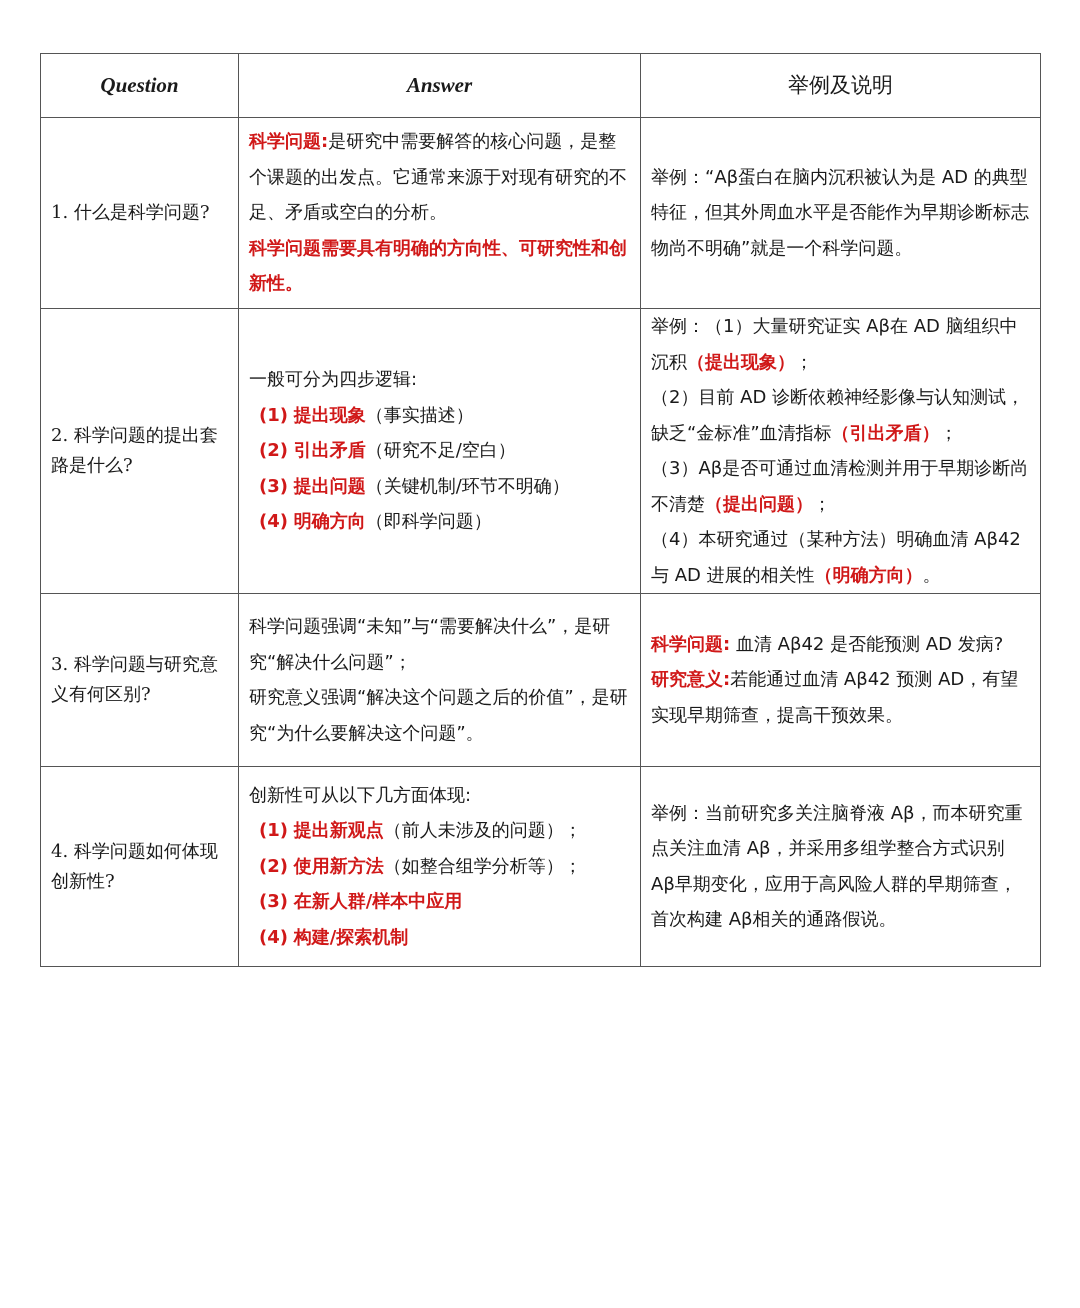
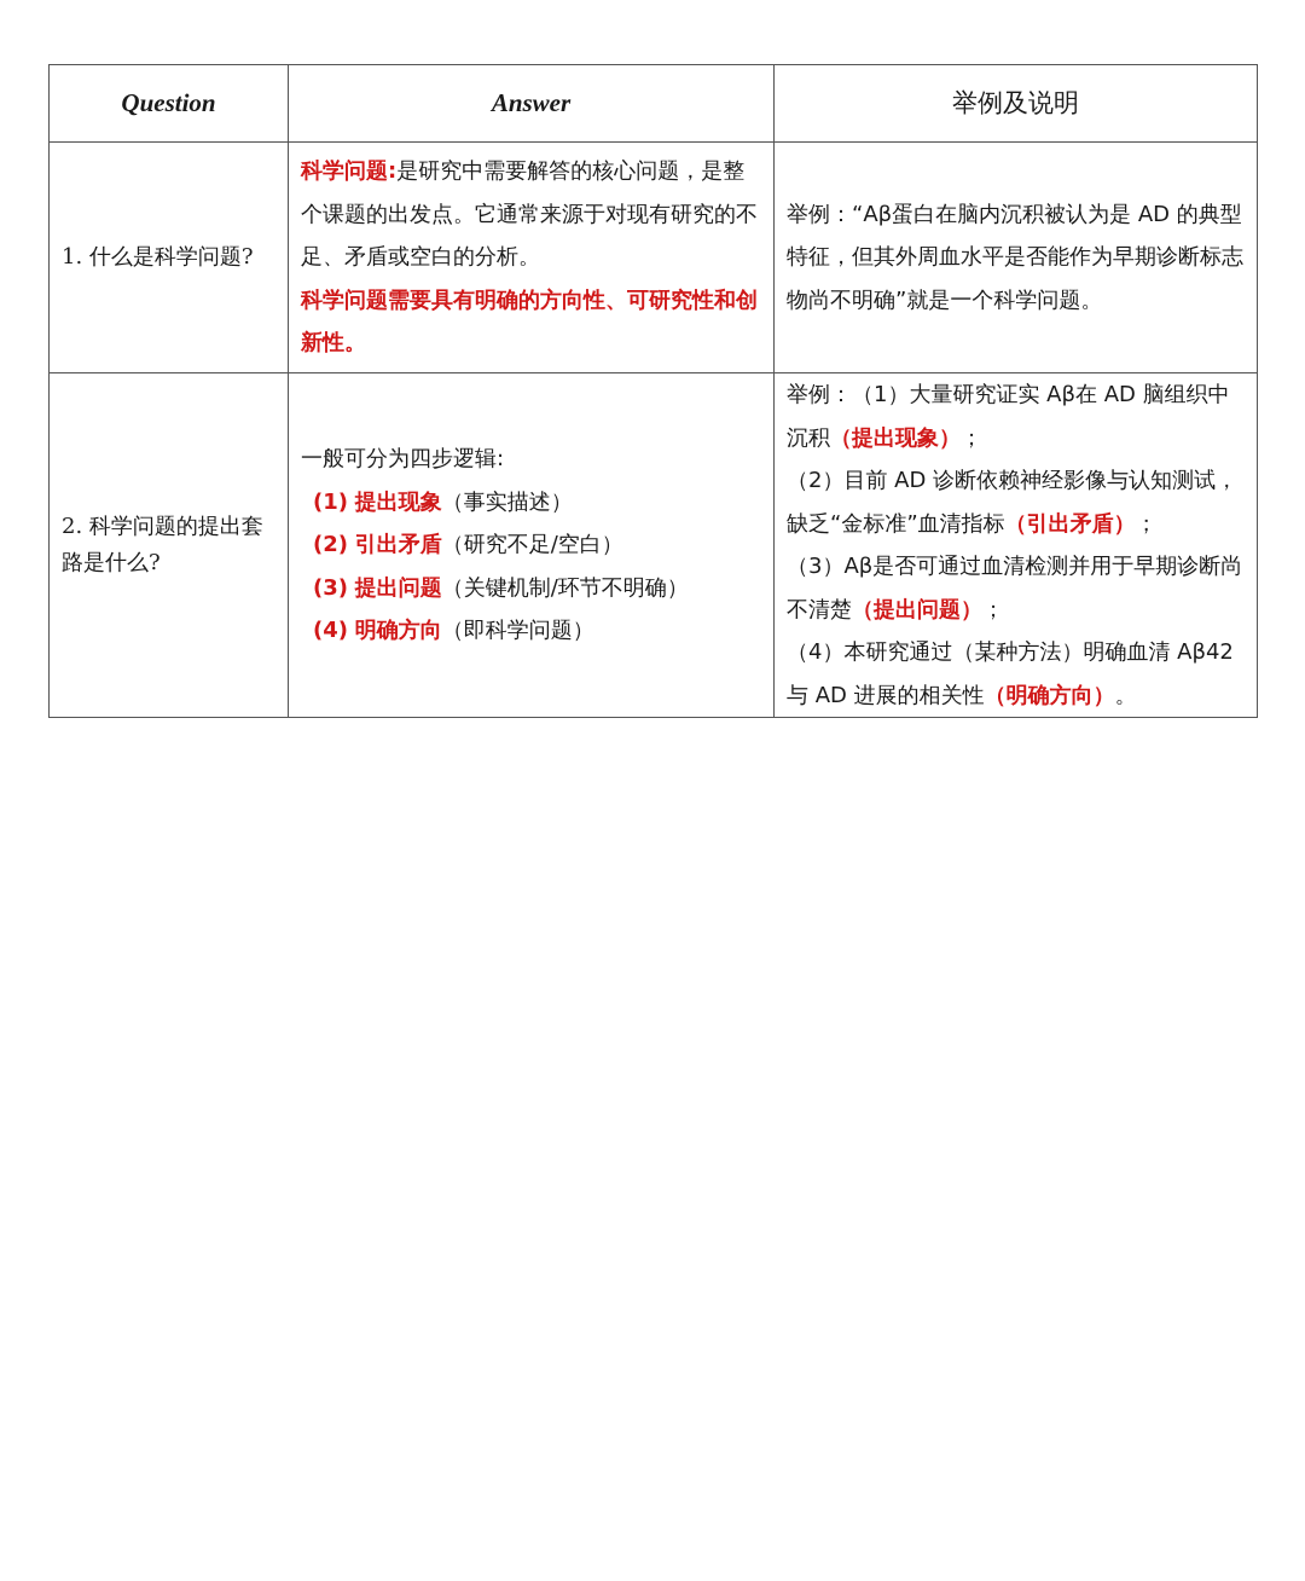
  Question	Answer	举例及说明
  1. 什么是科学问题?	科学问题:是研究中需要解答的核心问题，是整个课题的出发点。它通常来源于对现有研究的不足、矛盾或空白的分析。 科学问题需要具有明确的方向性、可研究性和创新性。	举例：“Aβ蛋白在脑内沉积被认为是 AD 的典型特征，但其外周血水平是否能作为早期诊断标志物尚不明确”就是一个科学问题。
  2. 科学问题的提出套路是什么?	一般可分为四步逻辑: (1) 提出现象（事实描述） (2) 引出矛盾（研究不足/空白） (3) 提出问题（关键机制/环节不明确） (4) 明确方向（即科学问题）	举例：（1）大量研究证实 Aβ在 AD 脑组织中沉积（提出现象）； （2）目前 AD 诊断依赖神经影像与认知测试，缺乏“金标准”血清指标（引出矛盾）； （3）Aβ是否可通过血清检测并用于早期诊断尚不清楚（提出问题）； （4）本研究通过（某种方法）明确血清 Aβ42 与 AD 进展的相关性（明确方向）。
- 3. 科学问题与研究意义有何区别?	科学问题强调“未知”与“需要解决什么”，是研究“解决什么问题”； 研究意义强调“解决这个问题之后的价值”，是研究“为什么要解决这个问题”。	科学问题: 血清 Aβ42 是否能预测 AD 发病? 研究意义:若能通过血清 Aβ42 预测 AD，有望实现早期筛查，提高干预效果。
- 4. 科学问题如何体现创新性?	创新性可从以下几方面体现: (1) 提出新观点（前人未涉及的问题）； (2) 使用新方法（如整合组学分析等）； (3) 在新人群/样本中应用 (4) 构建/探索机制	举例：当前研究多关注脑脊液 Aβ，而本研究重点关注血清 Aβ，并采用多组学整合方式识别 Aβ早期变化，应用于高风险人群的早期筛查，首次构建 Aβ相关的通路假说。
